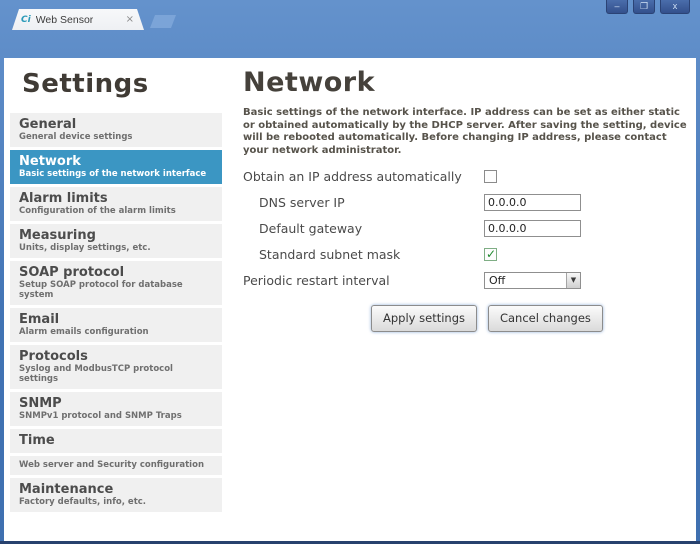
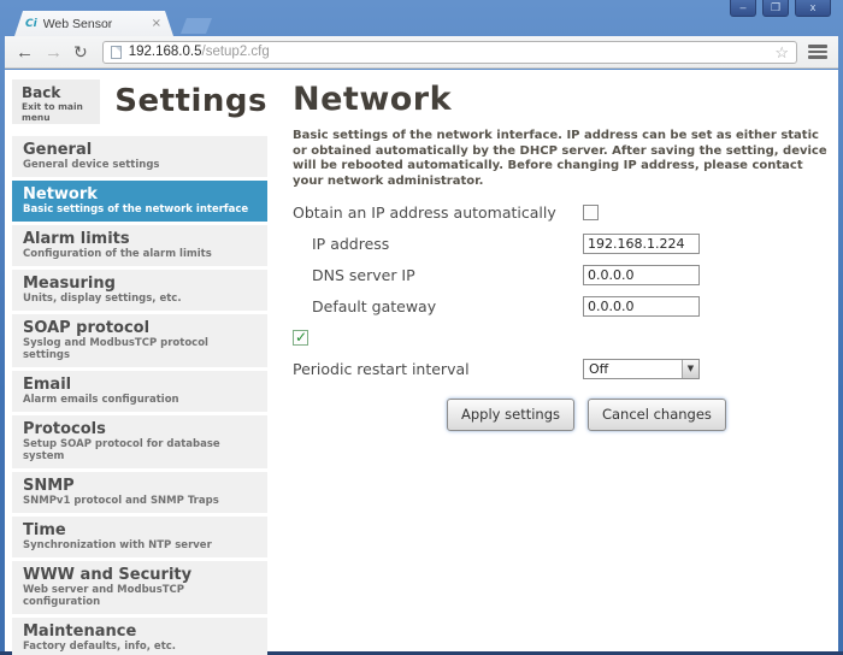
  Ci
  Web Sensor
  ×
  –
  ❐
  x
+ ←
+ →
+ ↻
+ 192.168.0.5
+ /setup2.cfg
+ ☆
+ Back
+ Exit to main menu
  Settings
  General
  General device settings
  Network
  Basic settings of the network interface
  Alarm limits
  Configuration of the alarm limits
  Measuring
  Units, display settings, etc.
  SOAP protocol
- Setup SOAP protocol for database system
+ Syslog and ModbusTCP protocol settings
  Email
  Alarm emails configuration
  Protocols
- Syslog and ModbusTCP protocol settings
+ Setup SOAP protocol for database system
  SNMP
  SNMPv1 protocol and SNMP Traps
  Time
+ Synchronization with NTP server
+ WWW and Security
- Web server and Security configuration
+ Web server and ModbusTCP configuration
  Maintenance
  Factory defaults, info, etc.
  Network
  Basic settings of the network interface. IP address can be set as either static or obtained automatically by the DHCP server. After saving the setting, device will be rebooted automatically. Before changing IP address, please contact your network administrator.
  Obtain an IP address automatically
+ IP address
+ 192.168.1.224
  DNS server IP
  0.0.0.0
  Default gateway
  0.0.0.0
- Standard subnet mask
  Periodic restart interval
  Off
  ▼
  Apply settings
  Cancel changes
